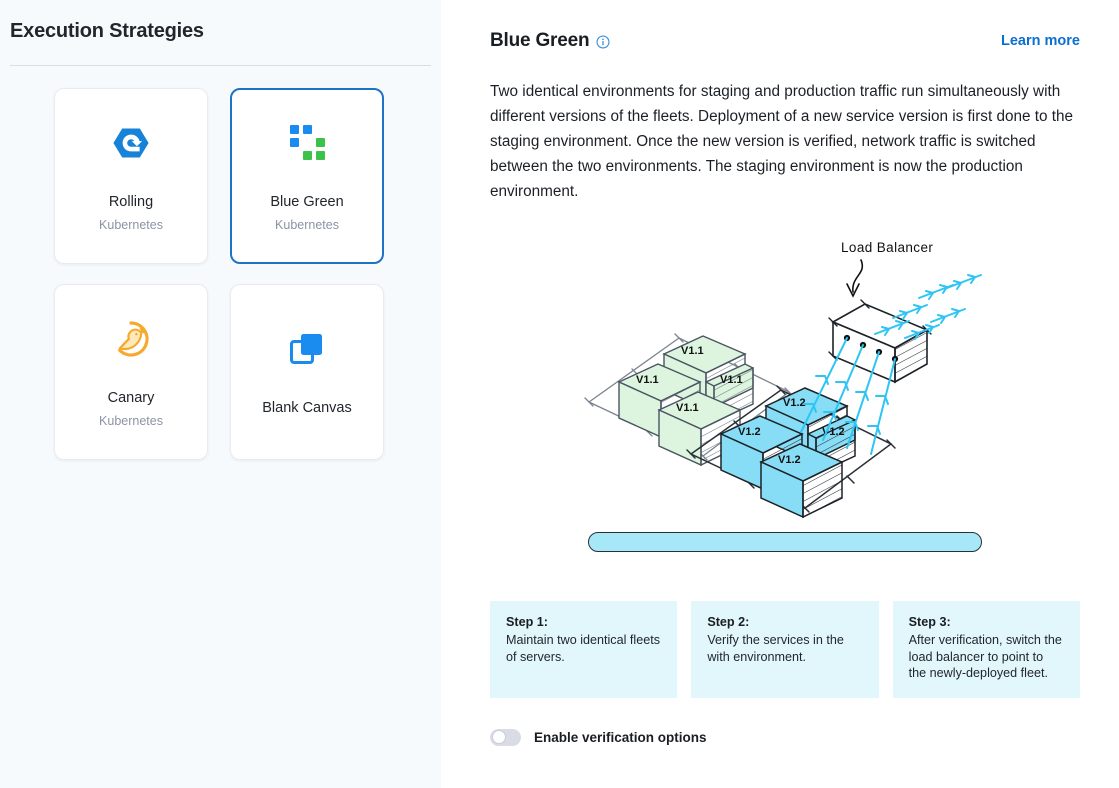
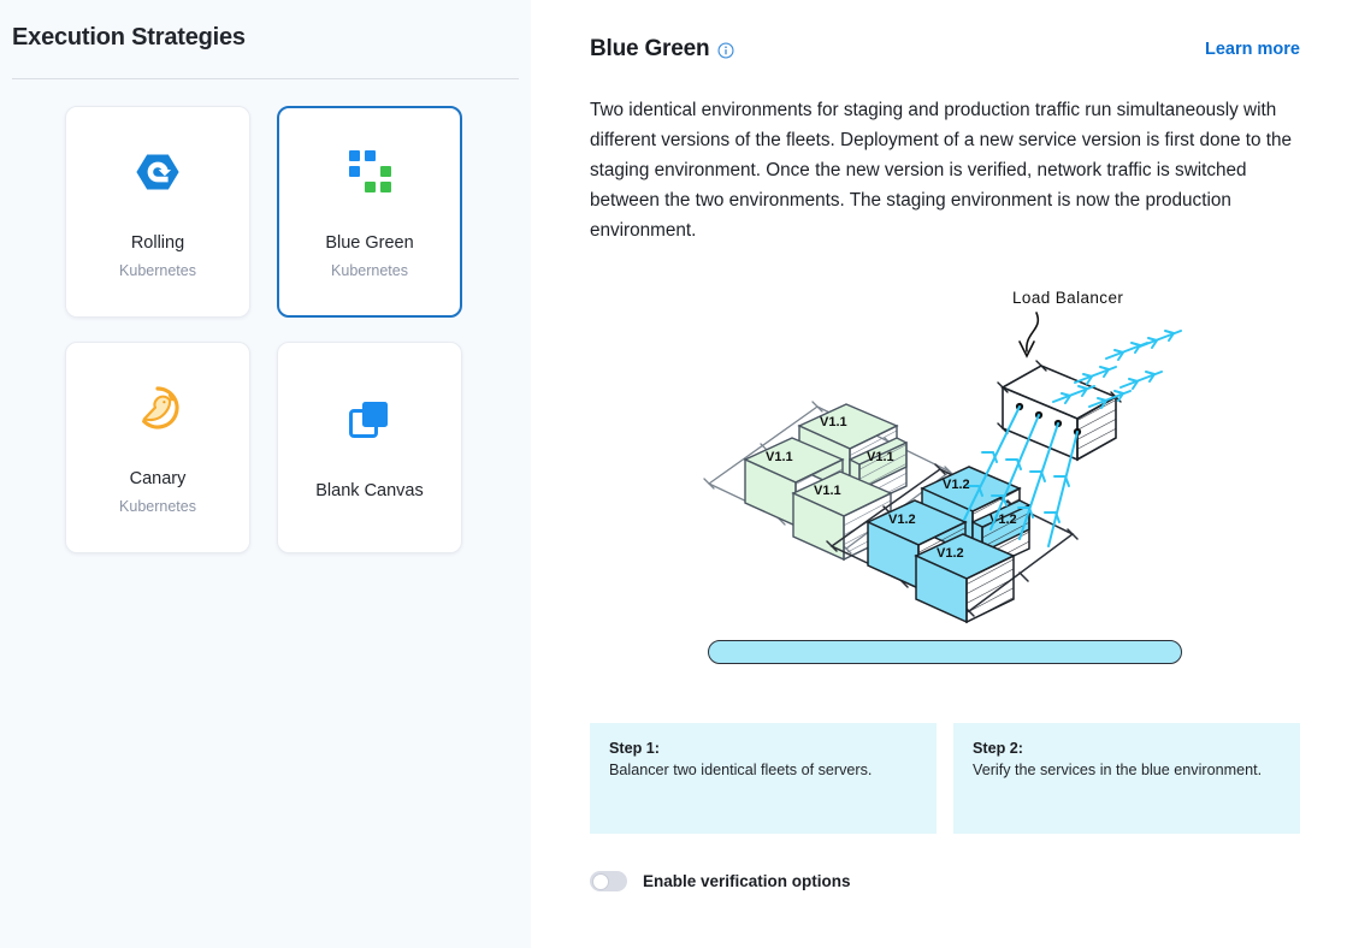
  Execution Strategies
  Rolling
  Kubernetes
  Blue Green
  Kubernetes
  Canary
  Kubernetes
  Blank Canvas
  Blue Green
  Learn more
  Two identical environments for staging and production traffic run simultaneously with different versions of the fleets. Deployment of a new service version is first done to the staging environment. Once the new version is verified, network traffic is switched between the two environments. The staging environment is now the production environment.
  V1.1
  V1.1
  V1.1
  V1.1
  V1.2
  V1.2
  1.2
  V1.2
  Load Balancer
  Step 1:
- Maintain two identical fleets of servers.
+ Balancer two identical fleets of servers.
  Step 2:
- Verify the services in the with environment.
+ Verify the services in the blue environment.
- Step 3:
- After verification, switch the load balancer to point to the newly-deployed fleet.
  Enable verification options
